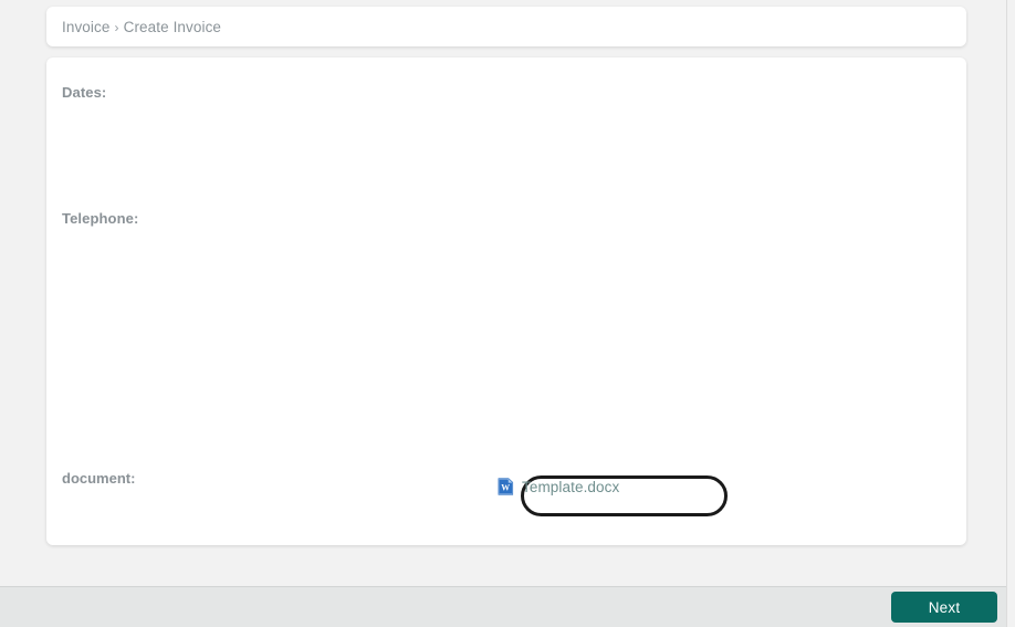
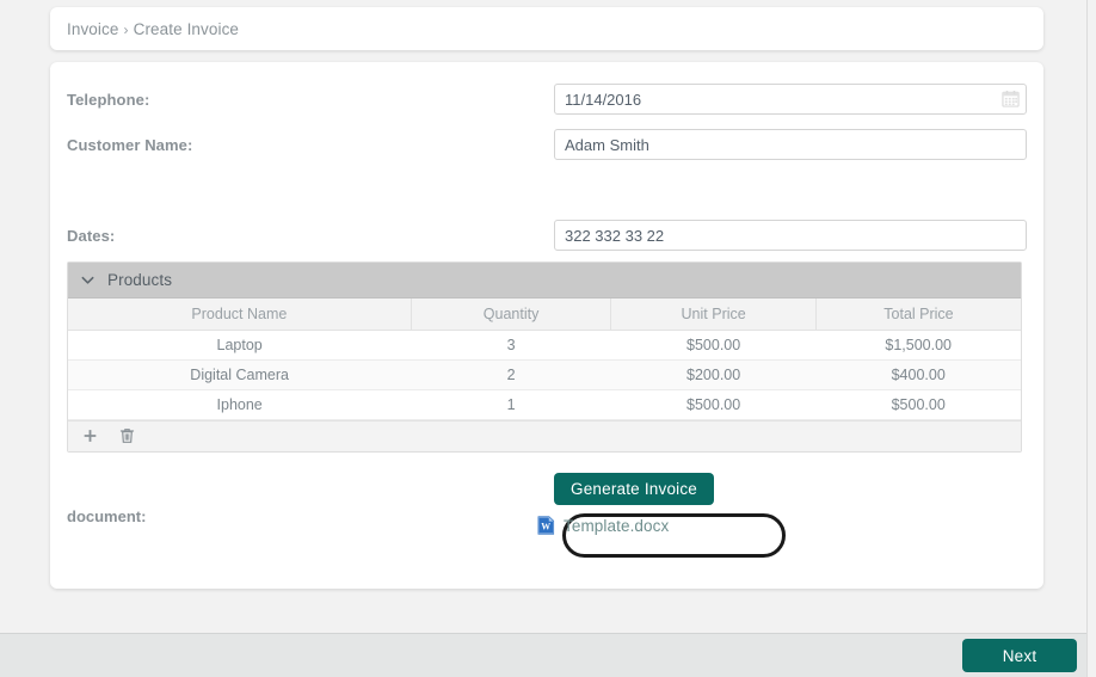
  Invoice › Create Invoice
- Dates:
+ Telephone:
+ 11/14/2016
+ Customer Name:
+ Adam Smith
- Telephone:
+ Dates:
+ 322 332 33 22
+ Products
+ Product Name	Quantity	Unit Price	Total Price
+ Laptop	3	$500.00	$1,500.00
+ Digital Camera	2	$200.00	$400.00
+ Iphone	1	$500.00	$500.00
+ Generate Invoice
  document:
  W
  Template.docx
  Next
